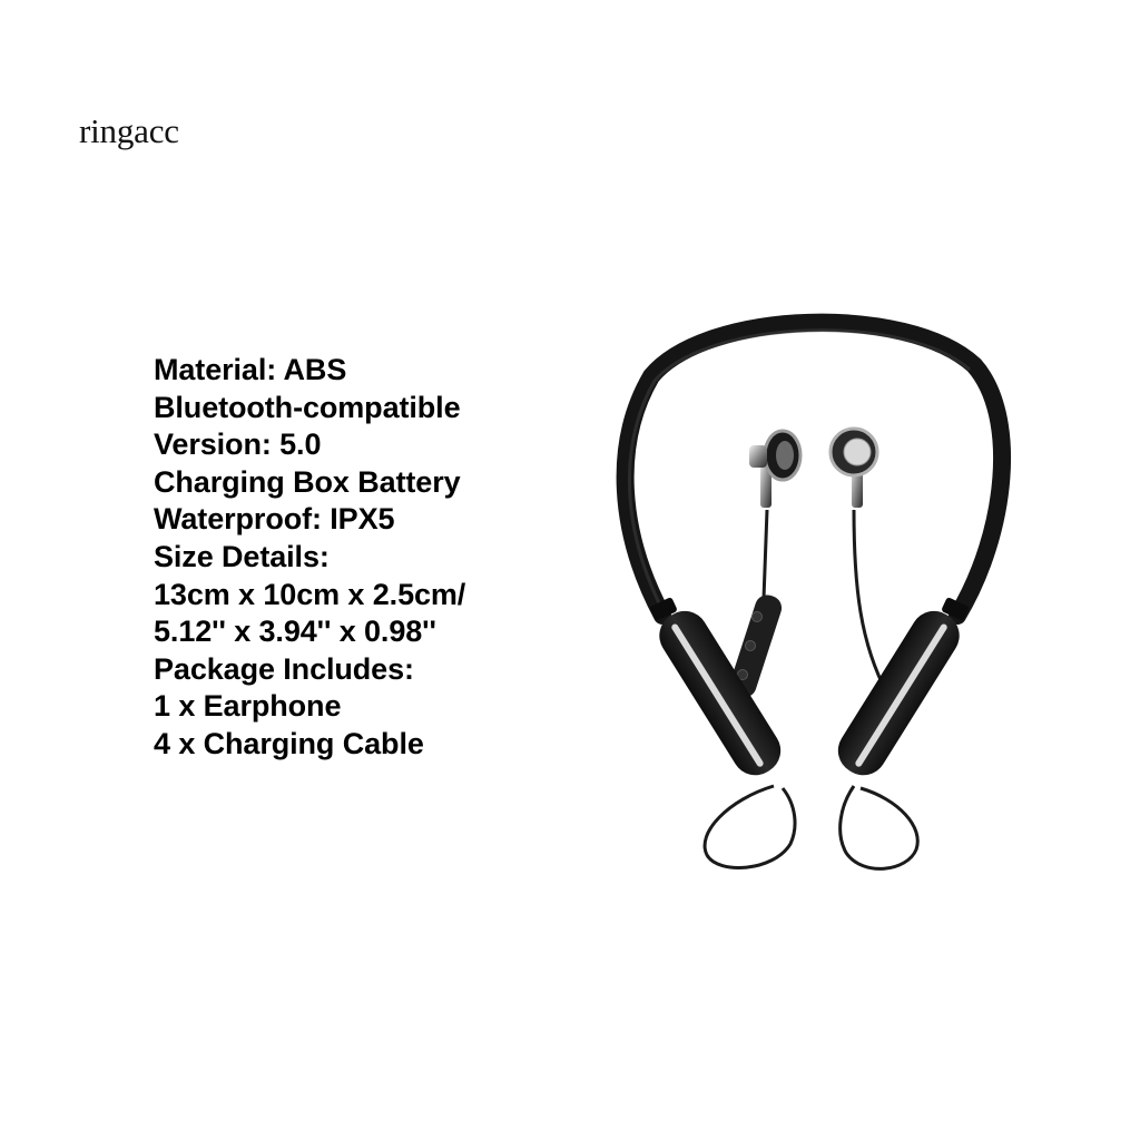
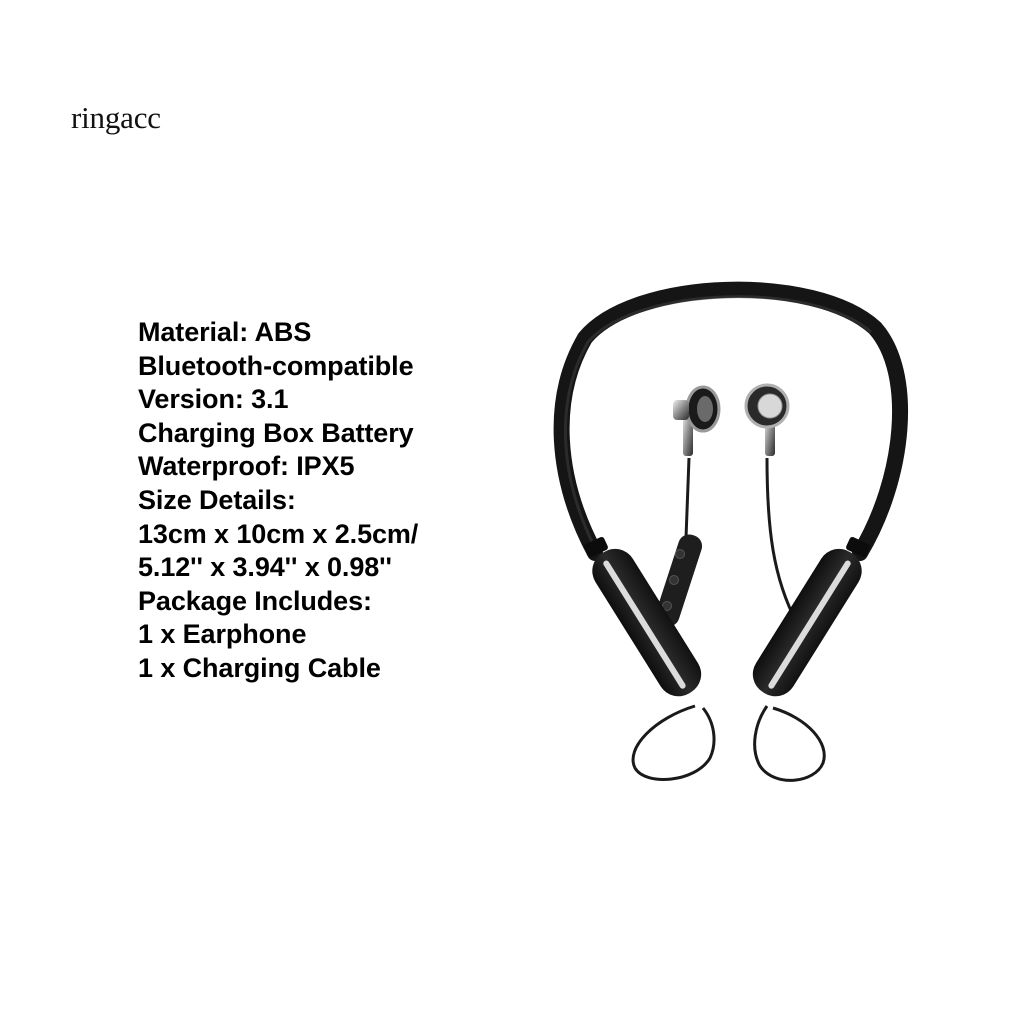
  ringacc
  Material: ABS
  Bluetooth-compatible
- Version: 5.0
+ Version: 3.1
  Charging Box Battery
  Waterproof: IPX5
  Size Details:
  13cm x 10cm x 2.5cm/
  5.12'' x 3.94'' x 0.98''
  Package Includes:
  1 x Earphone
- 4 x Charging Cable
+ 1 x Charging Cable
